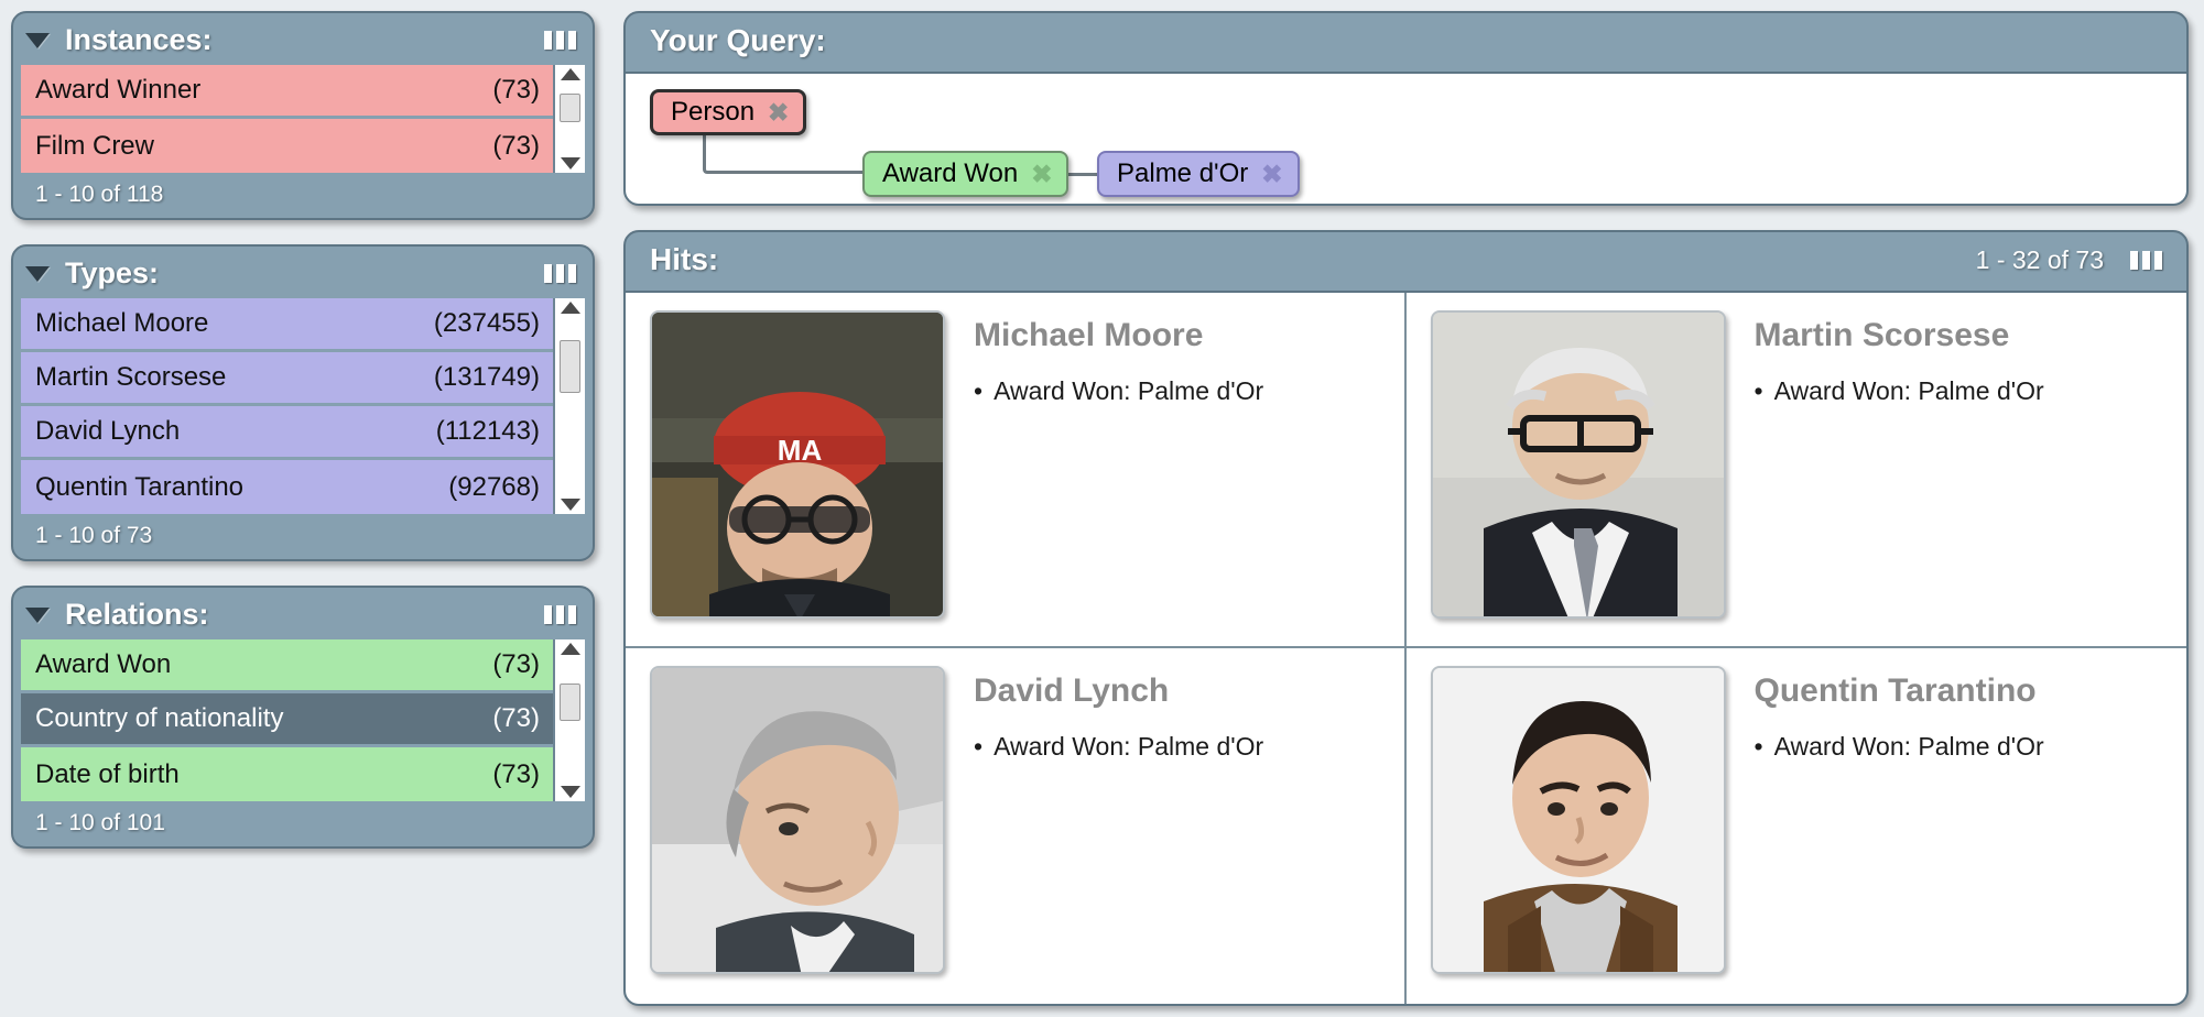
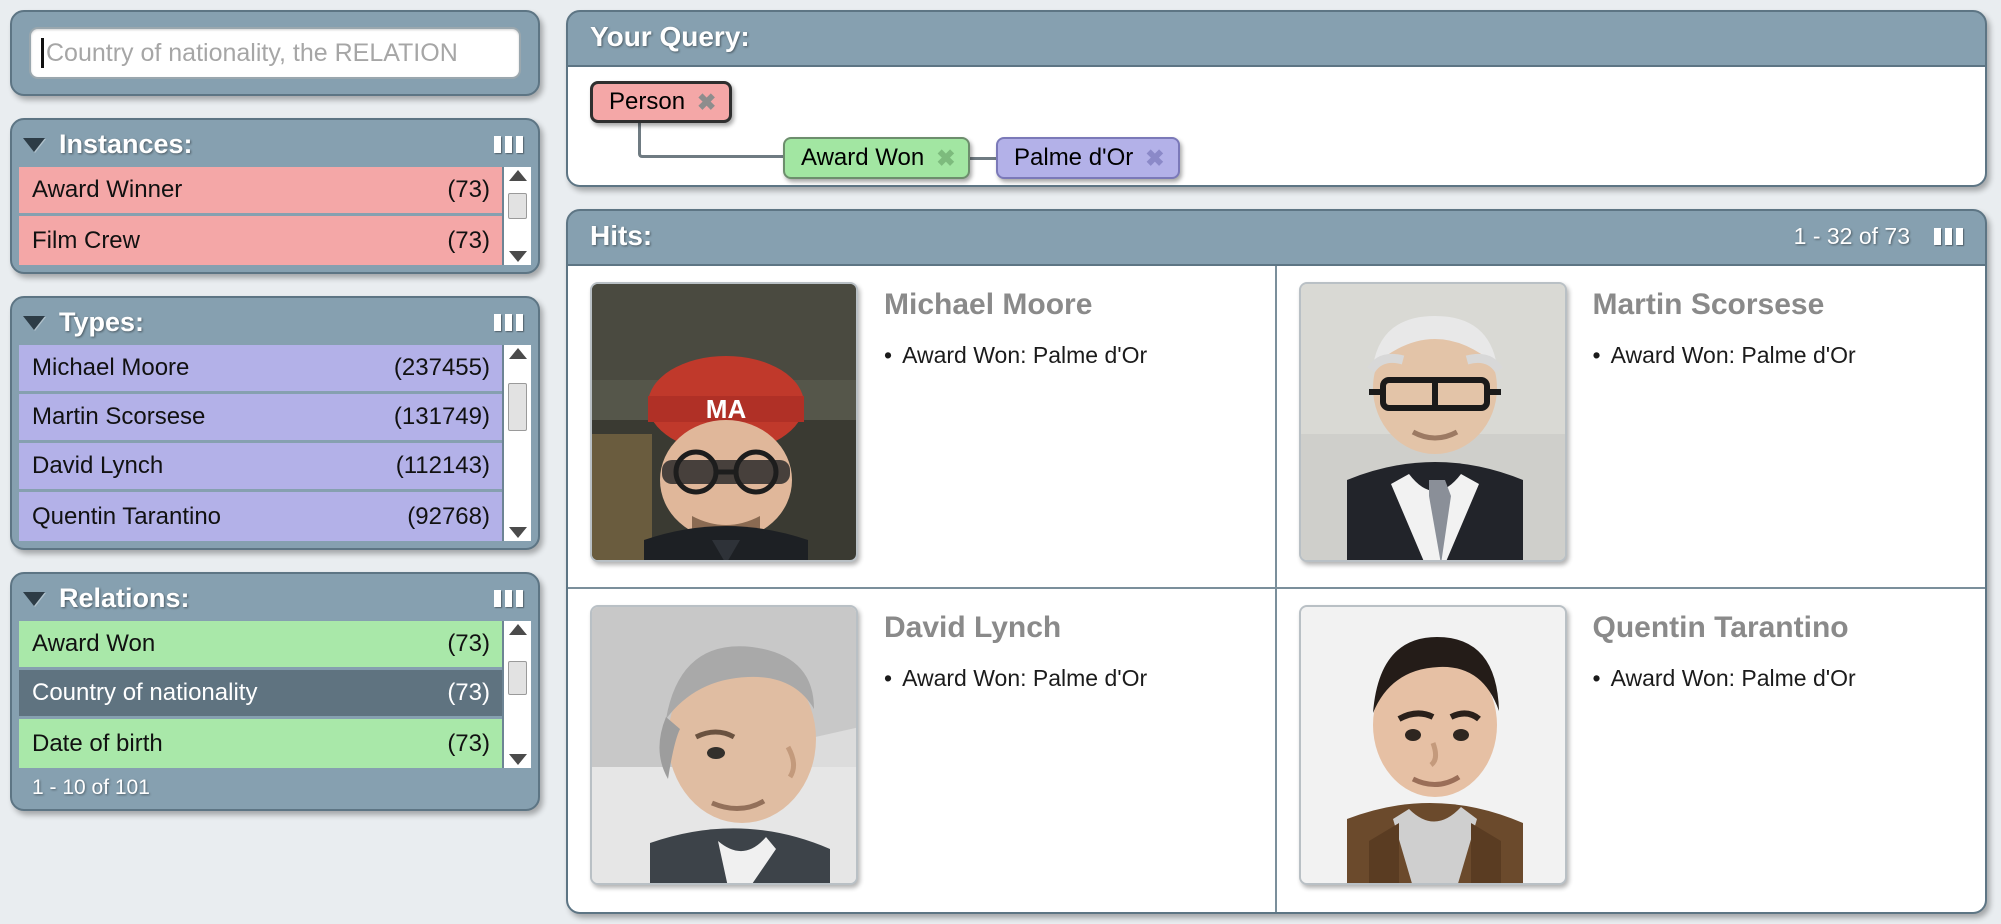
+ Country of nationality, the RELATION
  Instances:
  Award Winner
  (73)
  Film Crew
  (73)
- 1 - 10 of 118
  Types:
  Michael Moore
  (237455)
  Martin Scorsese
  (131749)
  David Lynch
  (112143)
  Quentin Tarantino
  (92768)
- 1 - 10 of 73
  Relations:
  Award Won
  (73)
  Country of nationality
  (73)
  Date of birth
  (73)
  1 - 10 of 101
  Your Query:
  Person
  ✖
  Award Won
  ✖
  Palme d'Or
  ✖
  Hits:
  1 - 32 of 73
  MA
  Michael Moore
  Award Won: Palme d'Or
  Martin Scorsese
  Award Won: Palme d'Or
  David Lynch
  Award Won: Palme d'Or
  Quentin Tarantino
  Award Won: Palme d'Or
